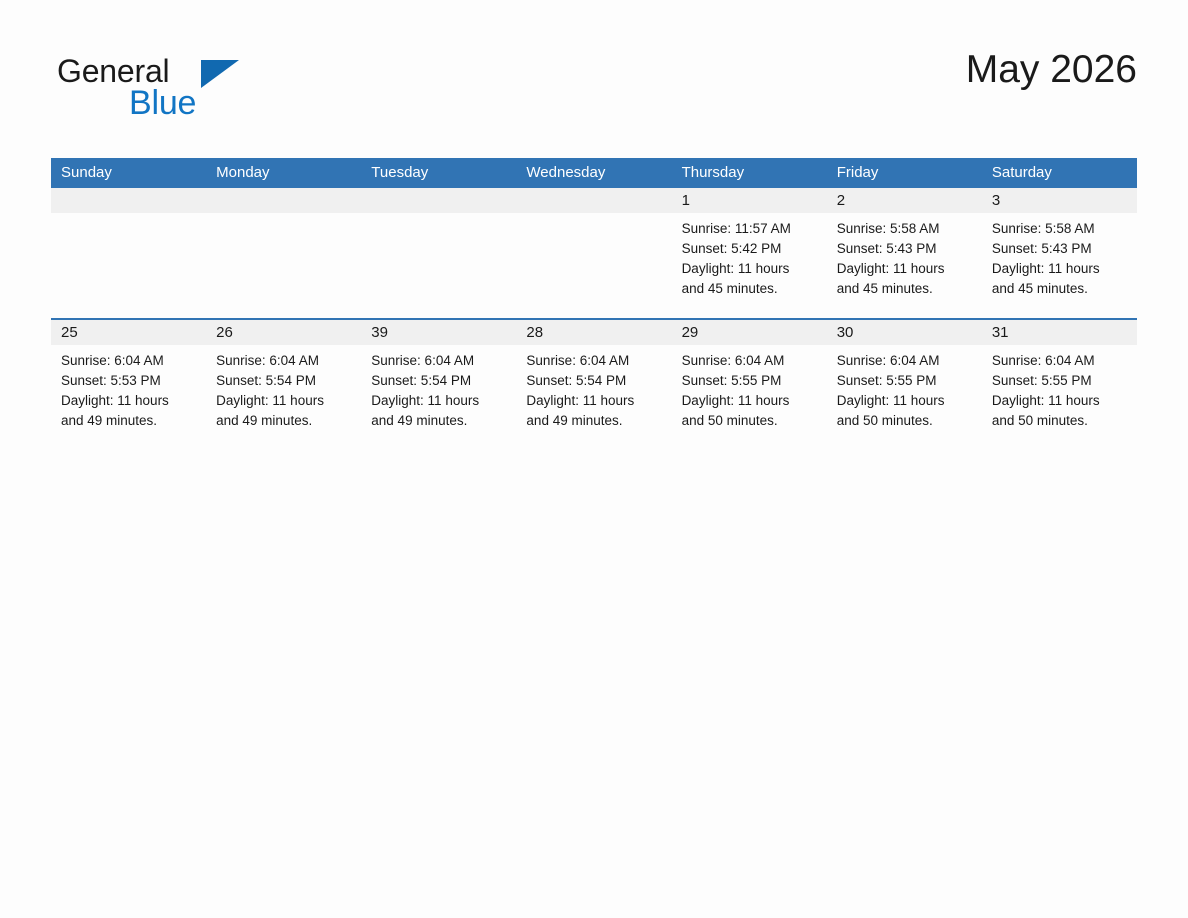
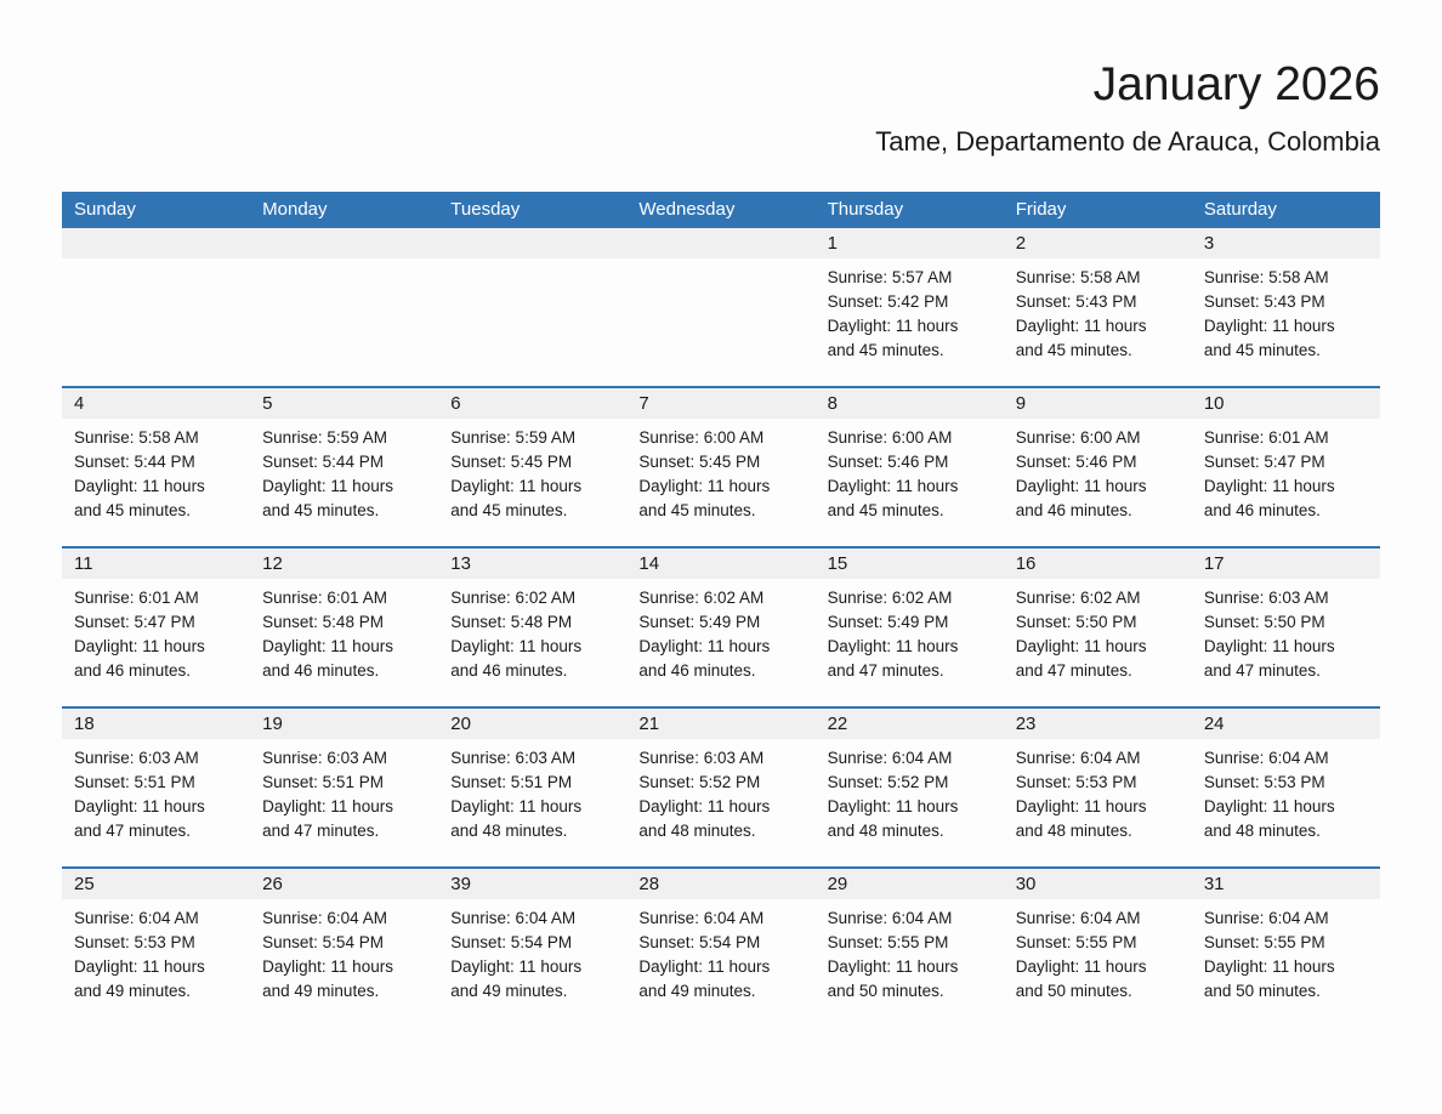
- General
- Blue
- May 2026
+ January 2026
+ Tame, Departamento de Arauca, Colombia
  Sunday	Monday	Tuesday	Wednesday	Thursday	Friday	Saturday
- 				1Sunrise: 11:57 AMSunset: 5:42 PMDaylight: 11 hoursand 45 minutes.	2Sunrise: 5:58 AMSunset: 5:43 PMDaylight: 11 hoursand 45 minutes.	3Sunrise: 5:58 AMSunset: 5:43 PMDaylight: 11 hoursand 45 minutes.
+ 				1Sunrise: 5:57 AMSunset: 5:42 PMDaylight: 11 hoursand 45 minutes.	2Sunrise: 5:58 AMSunset: 5:43 PMDaylight: 11 hoursand 45 minutes.	3Sunrise: 5:58 AMSunset: 5:43 PMDaylight: 11 hoursand 45 minutes.
+ 4Sunrise: 5:58 AMSunset: 5:44 PMDaylight: 11 hoursand 45 minutes.	5Sunrise: 5:59 AMSunset: 5:44 PMDaylight: 11 hoursand 45 minutes.	6Sunrise: 5:59 AMSunset: 5:45 PMDaylight: 11 hoursand 45 minutes.	7Sunrise: 6:00 AMSunset: 5:45 PMDaylight: 11 hoursand 45 minutes.	8Sunrise: 6:00 AMSunset: 5:46 PMDaylight: 11 hoursand 45 minutes.	9Sunrise: 6:00 AMSunset: 5:46 PMDaylight: 11 hoursand 46 minutes.	10Sunrise: 6:01 AMSunset: 5:47 PMDaylight: 11 hoursand 46 minutes.
+ 11Sunrise: 6:01 AMSunset: 5:47 PMDaylight: 11 hoursand 46 minutes.	12Sunrise: 6:01 AMSunset: 5:48 PMDaylight: 11 hoursand 46 minutes.	13Sunrise: 6:02 AMSunset: 5:48 PMDaylight: 11 hoursand 46 minutes.	14Sunrise: 6:02 AMSunset: 5:49 PMDaylight: 11 hoursand 46 minutes.	15Sunrise: 6:02 AMSunset: 5:49 PMDaylight: 11 hoursand 47 minutes.	16Sunrise: 6:02 AMSunset: 5:50 PMDaylight: 11 hoursand 47 minutes.	17Sunrise: 6:03 AMSunset: 5:50 PMDaylight: 11 hoursand 47 minutes.
+ 18Sunrise: 6:03 AMSunset: 5:51 PMDaylight: 11 hoursand 47 minutes.	19Sunrise: 6:03 AMSunset: 5:51 PMDaylight: 11 hoursand 47 minutes.	20Sunrise: 6:03 AMSunset: 5:51 PMDaylight: 11 hoursand 48 minutes.	21Sunrise: 6:03 AMSunset: 5:52 PMDaylight: 11 hoursand 48 minutes.	22Sunrise: 6:04 AMSunset: 5:52 PMDaylight: 11 hoursand 48 minutes.	23Sunrise: 6:04 AMSunset: 5:53 PMDaylight: 11 hoursand 48 minutes.	24Sunrise: 6:04 AMSunset: 5:53 PMDaylight: 11 hoursand 48 minutes.
  25Sunrise: 6:04 AMSunset: 5:53 PMDaylight: 11 hoursand 49 minutes.	26Sunrise: 6:04 AMSunset: 5:54 PMDaylight: 11 hoursand 49 minutes.	39Sunrise: 6:04 AMSunset: 5:54 PMDaylight: 11 hoursand 49 minutes.	28Sunrise: 6:04 AMSunset: 5:54 PMDaylight: 11 hoursand 49 minutes.	29Sunrise: 6:04 AMSunset: 5:55 PMDaylight: 11 hoursand 50 minutes.	30Sunrise: 6:04 AMSunset: 5:55 PMDaylight: 11 hoursand 50 minutes.	31Sunrise: 6:04 AMSunset: 5:55 PMDaylight: 11 hoursand 50 minutes.
